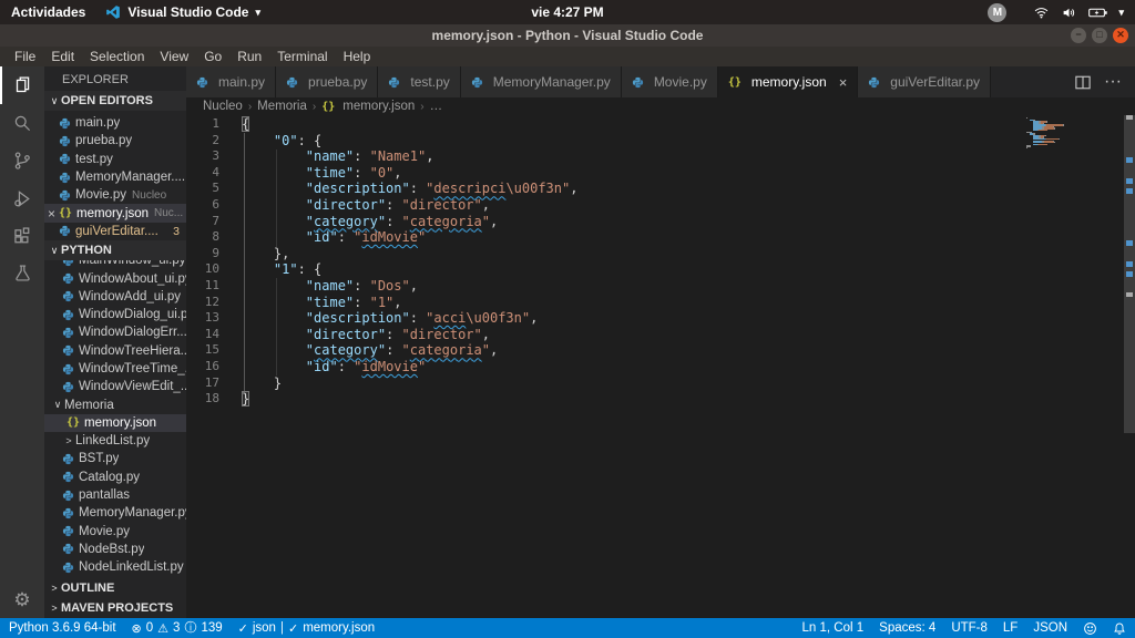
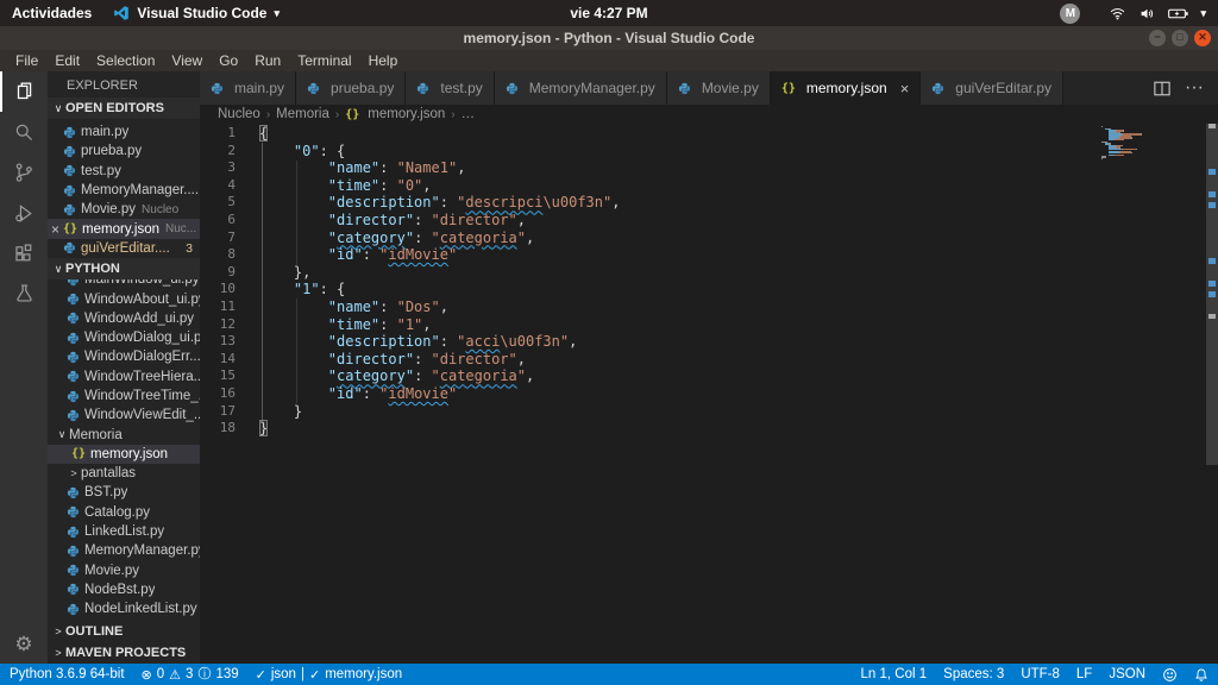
  Actividades
  Visual Studio Code
  ▾
  vie 4:27 PM
  M
  ▾
  memory.json - Python - Visual Studio Code
  −
  □
  ✕
  File
  Edit
  Selection
  View
  Go
  Run
  Terminal
  Help
  ⚙
  EXPLORER
  ∨
  OPEN EDITORS
  main.py
  prueba.py
  test.py
  MemoryManager....
  Movie.py
  Nucleo
  ×
  {}
  memory.json
  Nuc...
  guiVerEditar....
  3
  ∨
  PYTHON
  MainWindow_ui.py
  WindowAbout_ui.p
  WindowAdd_ui.py
  WindowDialog_ui.p
  WindowDialogErr..
  WindowTreeHiera.
  WindowTreeTime_
  WindowViewEdit_.
  ∨
  Memoria
  {}
  memory.json
  >
- LinkedList.py
+ pantallas
  BST.py
  Catalog.py
- pantallas
+ LinkedList.py
  MemoryManager.p
  Movie.py
  NodeBst.py
  NodeLinkedList.py
  >
  OUTLINE
  >
  MAVEN PROJECTS
  main.py
  prueba.py
  test.py
  MemoryManager.py
  Movie.py
  {}
  memory.json
  ×
  guiVerEditar.py
  ···
  Nucleo
  ›
  Memoria
  ›
  {}
  memory.json
  ›
  …
  1
  {
  2
  "0": {
  3
  "name": "Name1",
  4
  "time": "0",
  5
  "description": "descripci\u00f3n",
  6
  "director": "director",
  7
  "category": "categoria",
  8
  "id": "idMovie"
  9
  },
  10
  "1": {
  11
  "name": "Dos",
  12
  "time": "1",
  13
  "description": "acci\u00f3n",
  14
  "director": "director",
  15
  "category": "categoria",
  16
  "id": "idMovie"
  17
  }
  18
  }
  Python 3.6.9 64-bit
  ⊗
  0
  ⚠
  3
  ⓘ
  139
  ✓
  json
  |
  ✓
  memory.json
  Ln 1, Col 1
- Spaces: 4
+ Spaces: 3
  UTF-8
  LF
  JSON
